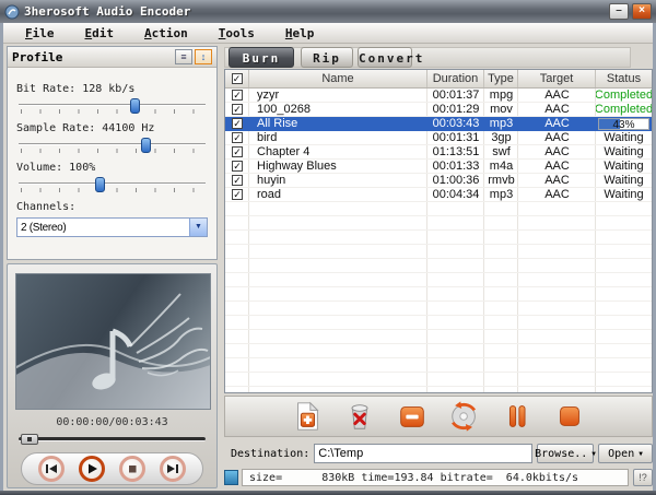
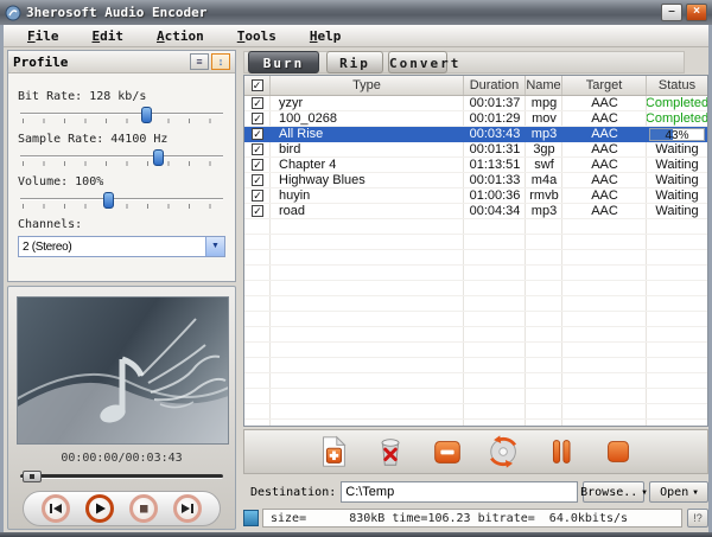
  3herosoft Audio Encoder
  –
  ×
  File
  Edit
  Action
  Tools
  Help
  Profile
  ≡
  ↕
  Bit Rate: 128 kb/s
  Sample Rate: 44100 Hz
  Volume: 100%
  Channels:
  2 (Stereo)
  00:00:00/00:03:43
  Burn
  Rip
  Convert
  ✓
- Name
+ Type
  Duration
- Type
+ Name
  Target
  Status
  ✓
  yzyr
  00:01:37
  mpg
  AAC
  Completed
  ✓
  100_0268
  00:01:29
  mov
  AAC
  Completed
  ✓
  All Rise
  00:03:43
  mp3
  AAC
  43%
  ✓
  bird
  00:01:31
  3gp
  AAC
  Waiting
  ✓
  Chapter 4
  01:13:51
  swf
  AAC
  Waiting
  ✓
  Highway Blues
  00:01:33
  m4a
  AAC
  Waiting
  ✓
  huyin
  01:00:36
  rmvb
  AAC
  Waiting
  ✓
  road
  00:04:34
  mp3
  AAC
  Waiting
  Destination:
  C:\Temp
  Browse..
  Open
- size= 830kB time=193.84 bitrate= 64.0kbits/s
+ size= 830kB time=106.23 bitrate= 64.0kbits/s
  !?
